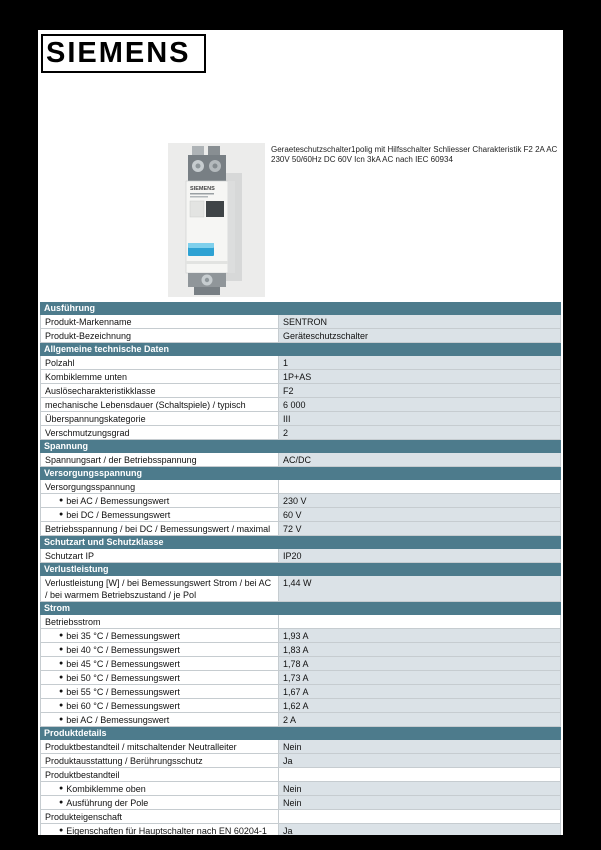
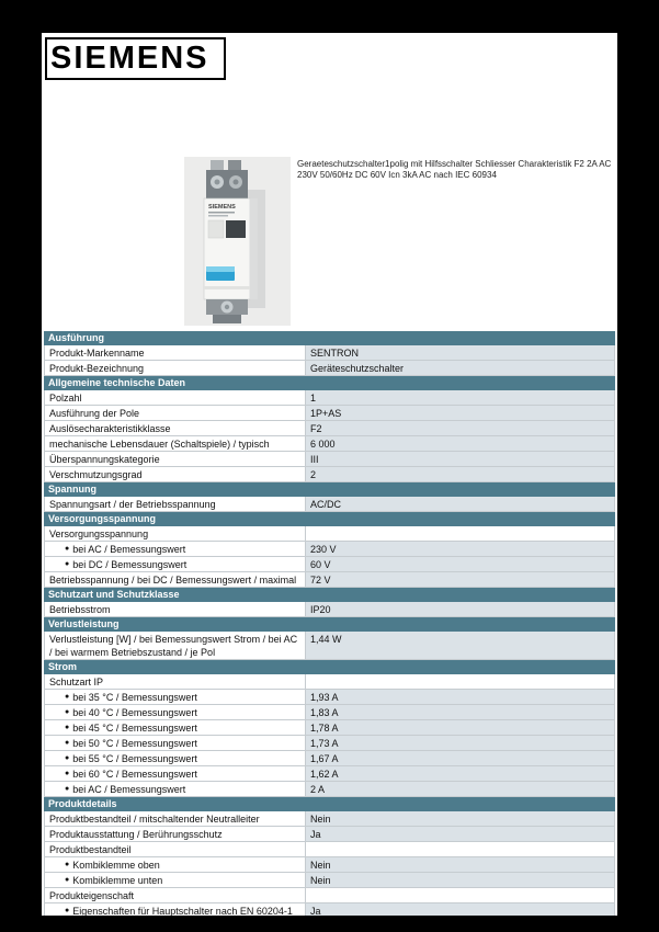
  SIEMENS
  Geraeteschutzschalter1polig mit Hilfsschalter Schliesser Charakteristik F2 2A AC 230V 50/60Hz DC 60V Icn 3kA AC nach IEC 60934
  Ausführung
  Produkt-Markenname
  SENTRON
  Produkt-Bezeichnung
  Geräteschutzschalter
  Allgemeine technische Daten
  Polzahl
  1
- Kombiklemme unten
+ Ausführung der Pole
  1P+AS
  Auslösecharakteristikklasse
  F2
  mechanische Lebensdauer (Schaltspiele) / typisch
  6 000
  Überspannungskategorie
  III
  Verschmutzungsgrad
  2
  Spannung
  Spannungsart / der Betriebsspannung
  AC/DC
  Versorgungsspannung
  Versorgungsspannung
  bei AC / Bemessungswert
  230 V
  bei DC / Bemessungswert
  60 V
  Betriebsspannung / bei DC / Bemessungswert / maximal
  72 V
  Schutzart und Schutzklasse
- Schutzart IP
+ Betriebsstrom
  IP20
  Verlustleistung
  Verlustleistung [W] / bei Bemessungswert Strom / bei AC / bei warmem Betriebszustand / je Pol
  1,44 W
  Strom
- Betriebsstrom
+ Schutzart IP
  bei 35 °C / Bemessungswert
  1,93 A
  bei 40 °C / Bemessungswert
  1,83 A
  bei 45 °C / Bemessungswert
  1,78 A
  bei 50 °C / Bemessungswert
  1,73 A
  bei 55 °C / Bemessungswert
  1,67 A
  bei 60 °C / Bemessungswert
  1,62 A
  bei AC / Bemessungswert
  2 A
  Produktdetails
  Produktbestandteil / mitschaltender Neutralleiter
  Nein
  Produktausstattung / Berührungsschutz
  Ja
  Produktbestandteil
  Kombiklemme oben
  Nein
- Ausführung der Pole
+ Kombiklemme unten
  Nein
  Produkteigenschaft
  Eigenschaften für Hauptschalter nach EN 60204-1
  Ja
